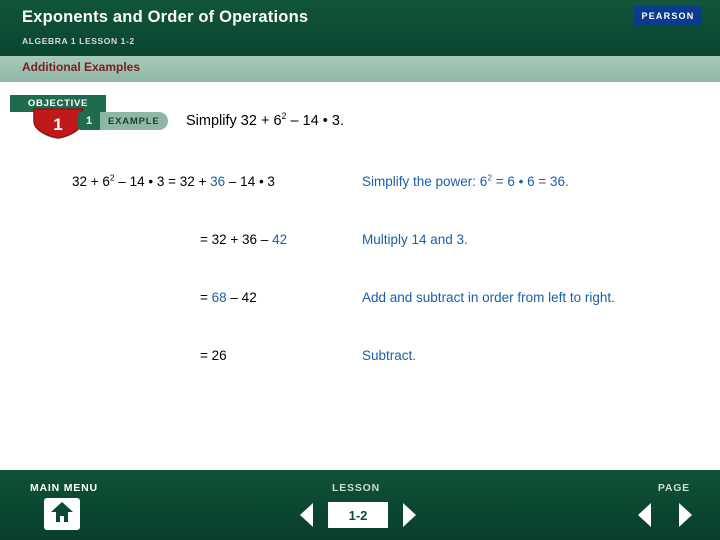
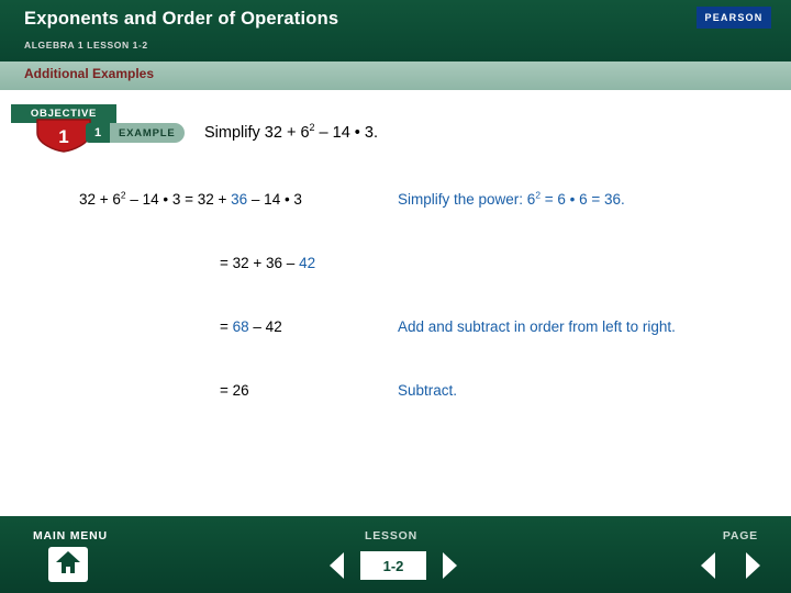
  Exponents and Order of Operations
  ALGEBRA 1 LESSON 1-2
  PEARSON
  Additional Examples
  OBJECTIVE
  1
  1
  EXAMPLE
  Simplify 32 + 62 – 14 • 3.
  32 + 62 – 14 • 3 = 32 + 36 – 14 • 3
  Simplify the power: 62 = 6 • 6 = 36.
  = 32 + 36 – 42
- Multiply 14 and 3.
  = 68 – 42
  Add and subtract in order from left to right.
  = 26
  Subtract.
  MAIN MENU
  LESSON
  PAGE
  1-2
